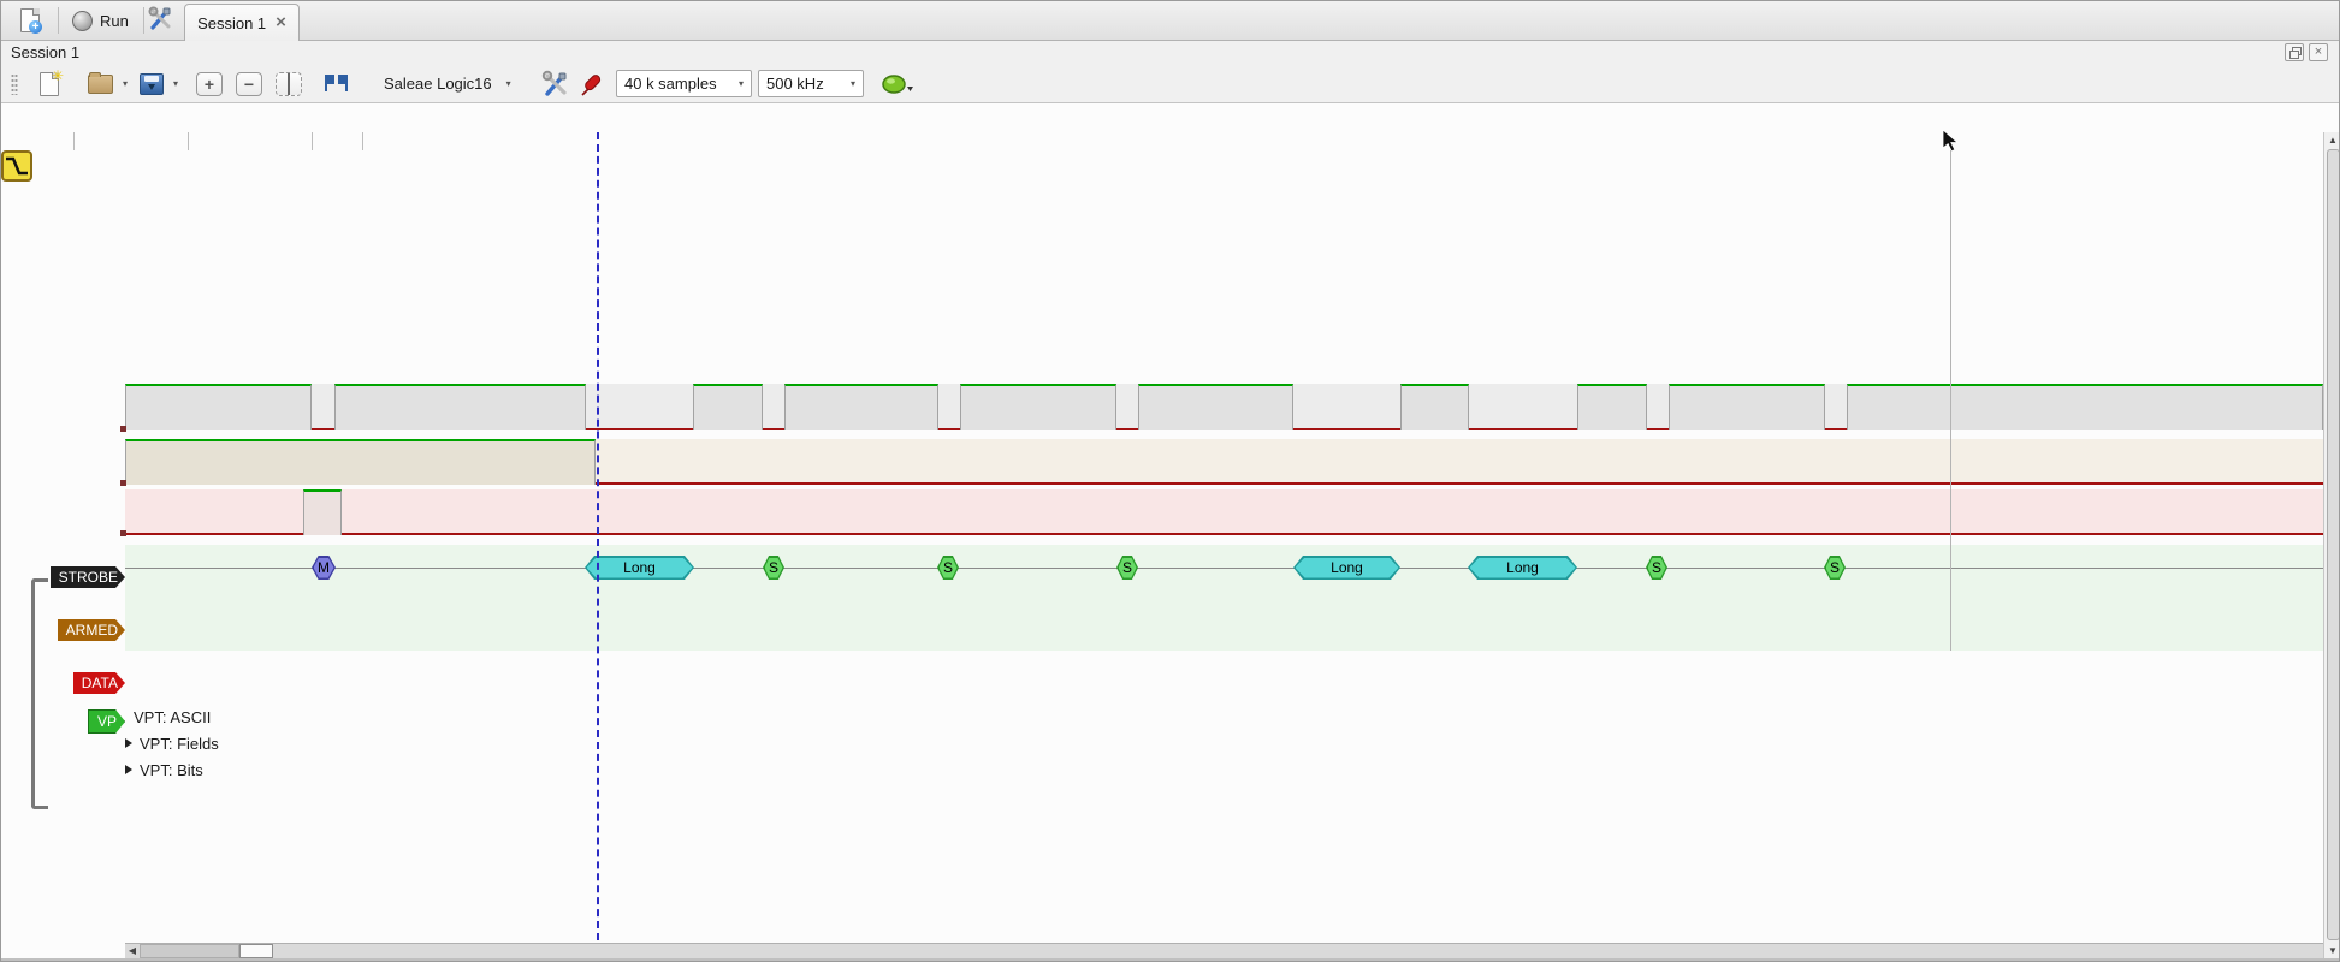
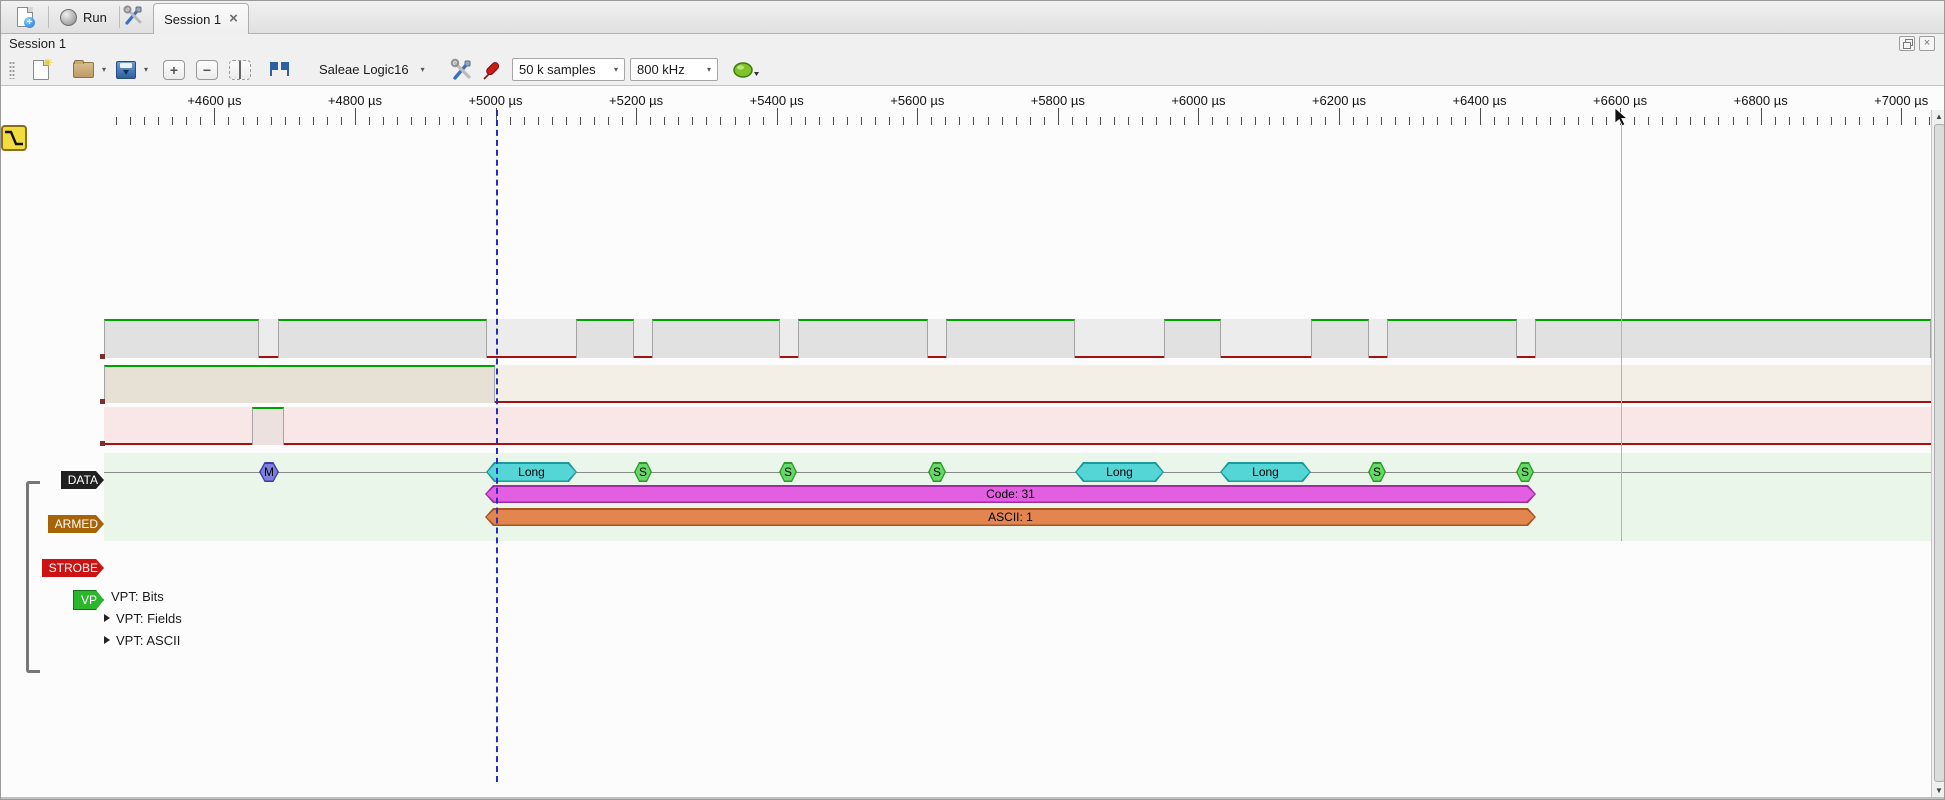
  +
  Run
  Session 1
  ×
  Session 1
  ×
  ✳
  ▾
  ▾
  +
  −
  Saleae Logic16
  ▾
- 40 k samples
+ 50 k samples
  ▾
- 500 kHz
+ 800 kHz
  ▾
+ +4600 µs
+ +4800 µs
+ +5000 µs
+ +5200 µs
+ +5400 µs
+ +5600 µs
+ +5800 µs
+ +6000 µs
+ +6200 µs
+ +6400 µs
+ +6600 µs
+ +6800 µs
+ +7000 µs
- STROBE
+ DATA
  ARMED
- DATA
+ STROBE
  VP
- VPT: ASCII
+ VPT: Bits
  VPT: Fields
- VPT: Bits
+ VPT: ASCII
  M
  Long
  S
  S
  S
  Long
  Long
  S
  S
+ Code: 31
+ ASCII: 1
  ▲
  ▼
- ◀
